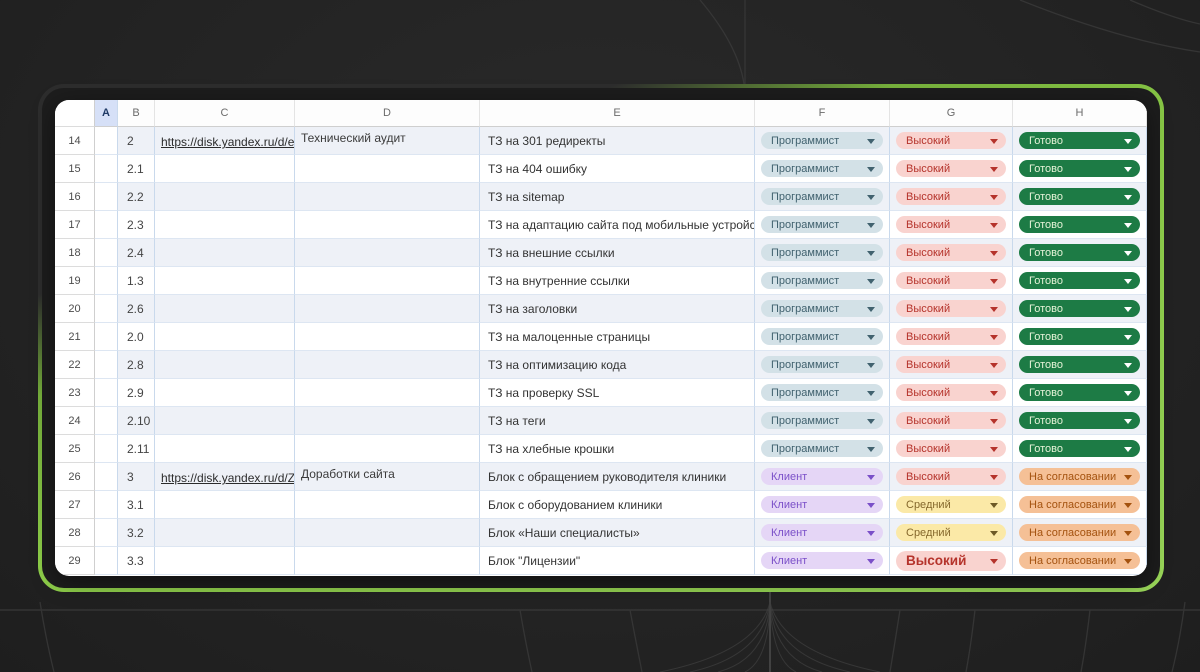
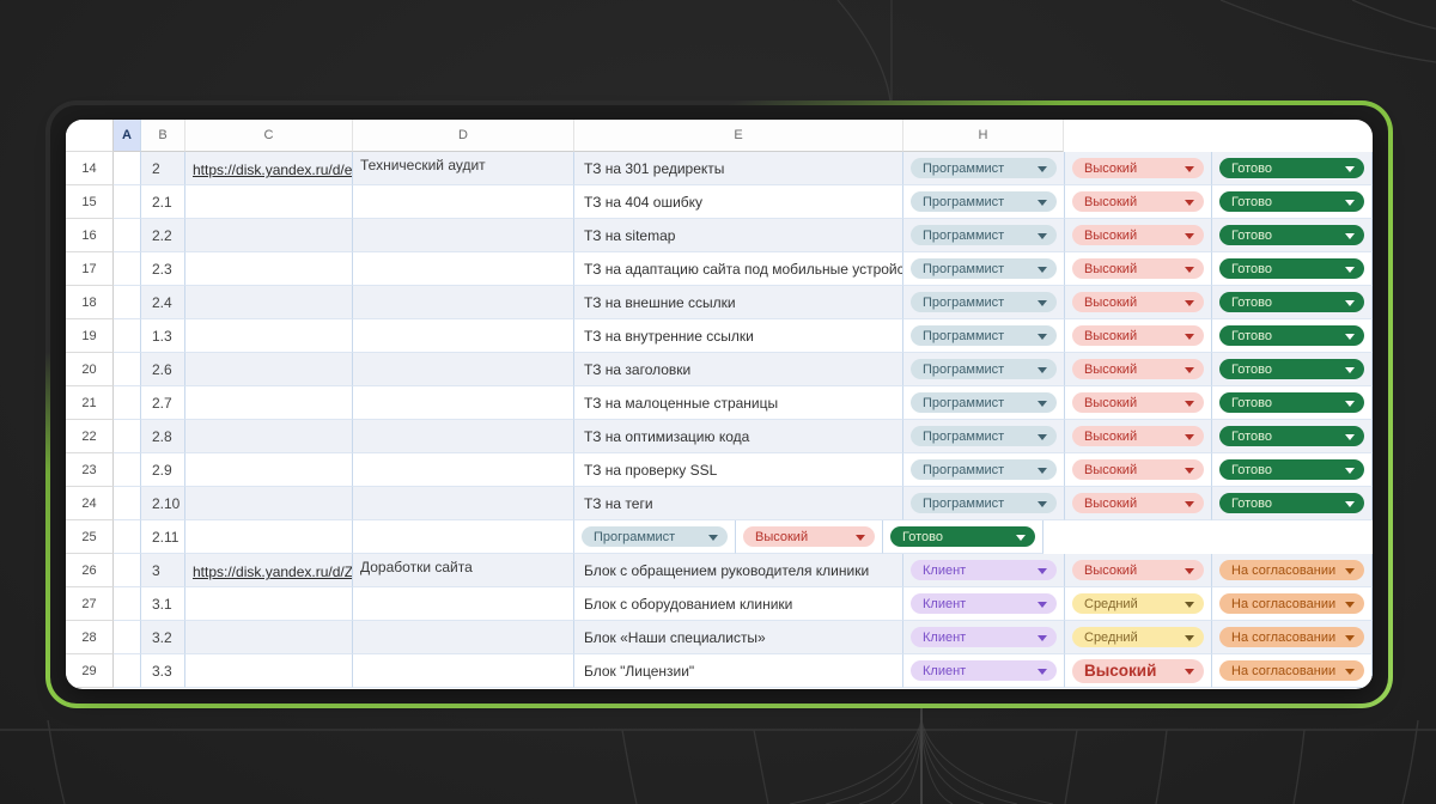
  A
  B
  C
  D
  E
- F
- G
  H
  14
  2
  https://disk.yandex.ru/d/e
  Технический аудит
  ТЗ на 301 редиректы
  Программист
  Высокий
  Готово
  15
  2.1
  ТЗ на 404 ошибку
  Программист
  Высокий
  Готово
  16
  2.2
  ТЗ на sitemap
  Программист
  Высокий
  Готово
  17
  2.3
  ТЗ на адаптацию сайта под мобильные устройс
  Программист
  Высокий
  Готово
  18
  2.4
  ТЗ на внешние ссылки
  Программист
  Высокий
  Готово
  19
  1.3
  ТЗ на внутренние ссылки
  Программист
  Высокий
  Готово
  20
  2.6
  ТЗ на заголовки
  Программист
  Высокий
  Готово
  21
- 2.0
+ 2.7
  ТЗ на малоценные страницы
  Программист
  Высокий
  Готово
  22
  2.8
  ТЗ на оптимизацию кода
  Программист
  Высокий
  Готово
  23
  2.9
  ТЗ на проверку SSL
  Программист
  Высокий
  Готово
  24
  2.10
  ТЗ на теги
  Программист
  Высокий
  Готово
  25
  2.11
- ТЗ на хлебные крошки
  Программист
  Высокий
  Готово
  26
  3
  https://disk.yandex.ru/d/Z
  Доработки сайта
  Блок с обращением руководителя клиники
  Клиент
  Высокий
  На согласовании
  27
  3.1
  Блок с оборудованием клиники
  Клиент
  Средний
  На согласовании
  28
  3.2
  Блок «Наши специалисты»
  Клиент
  Средний
  На согласовании
  29
  3.3
  Блок "Лицензии"
  Клиент
  Высокий
  На согласовании
